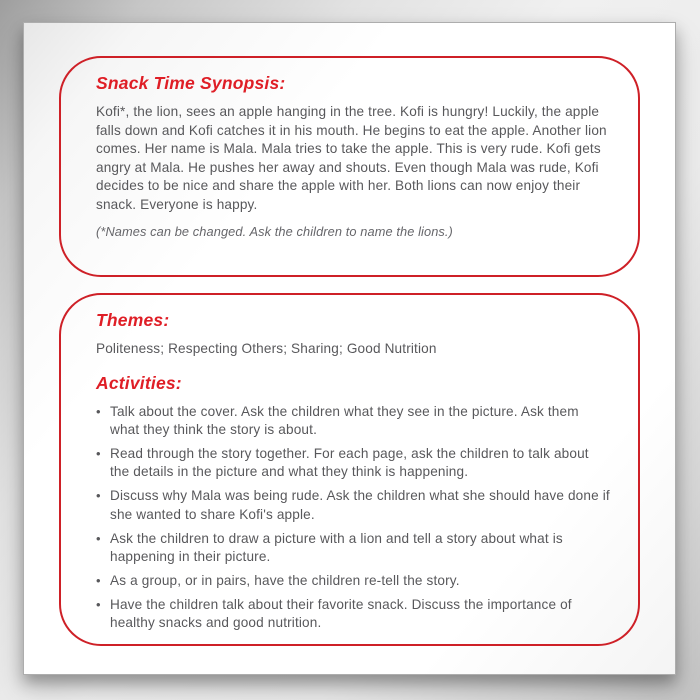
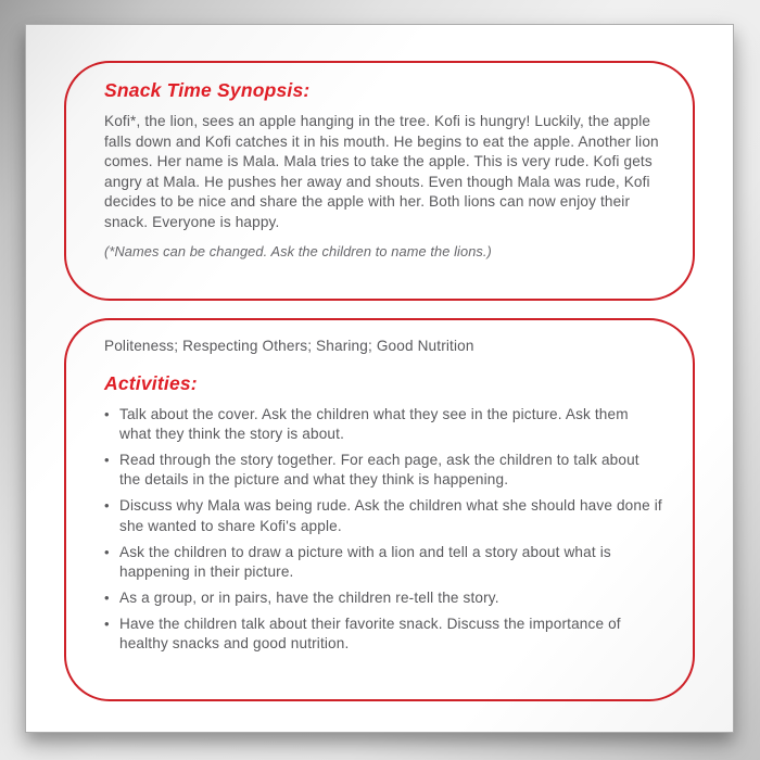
  Snack Time Synopsis:
  Kofi*, the lion, sees an apple hanging in the tree. Kofi is hungry! Luckily, the apple falls down and Kofi catches it in his mouth. He begins to eat the apple. Another lion comes. Her name is Mala. Mala tries to take the apple. This is very rude. Kofi gets angry at Mala. He pushes her away and shouts. Even though Mala was rude, Kofi decides to be nice and share the apple with her. Both lions can now enjoy their snack. Everyone is happy.
  (*Names can be changed. Ask the children to name the lions.)
- Themes:
  Politeness; Respecting Others; Sharing; Good Nutrition
  Activities:
  •
  Talk about the cover. Ask the children what they see in the picture. Ask them what they think the story is about.
  •
  Read through the story together. For each page, ask the children to talk about the details in the picture and what they think is happening.
  •
  Discuss why Mala was being rude. Ask the children what she should have done if she wanted to share Kofi's apple.
  •
  Ask the children to draw a picture with a lion and tell a story about what is happening in their picture.
  •
  As a group, or in pairs, have the children re-tell the story.
  •
  Have the children talk about their favorite snack. Discuss the importance of healthy snacks and good nutrition.
